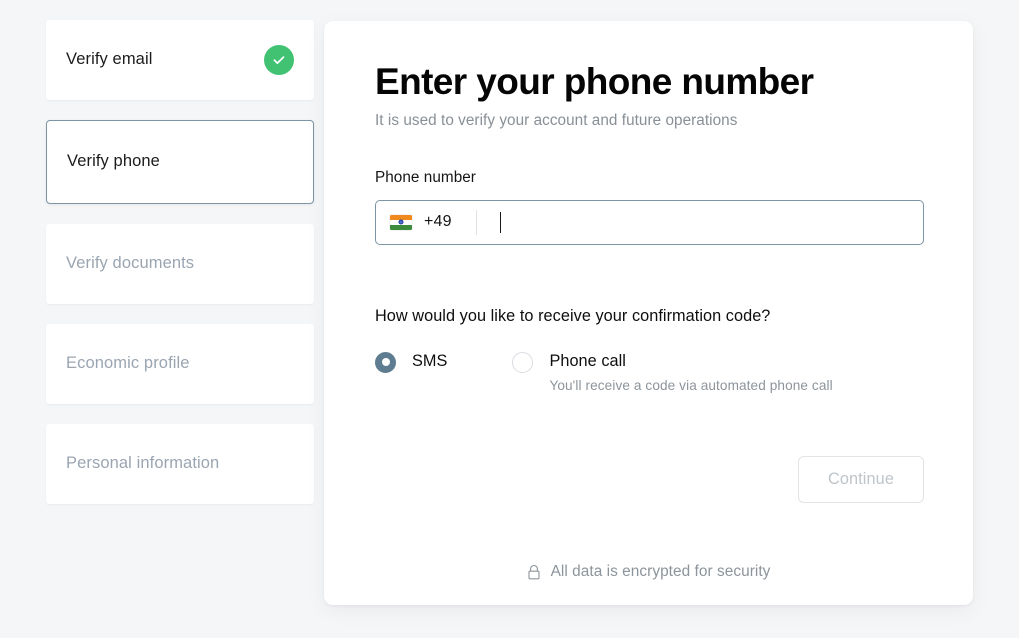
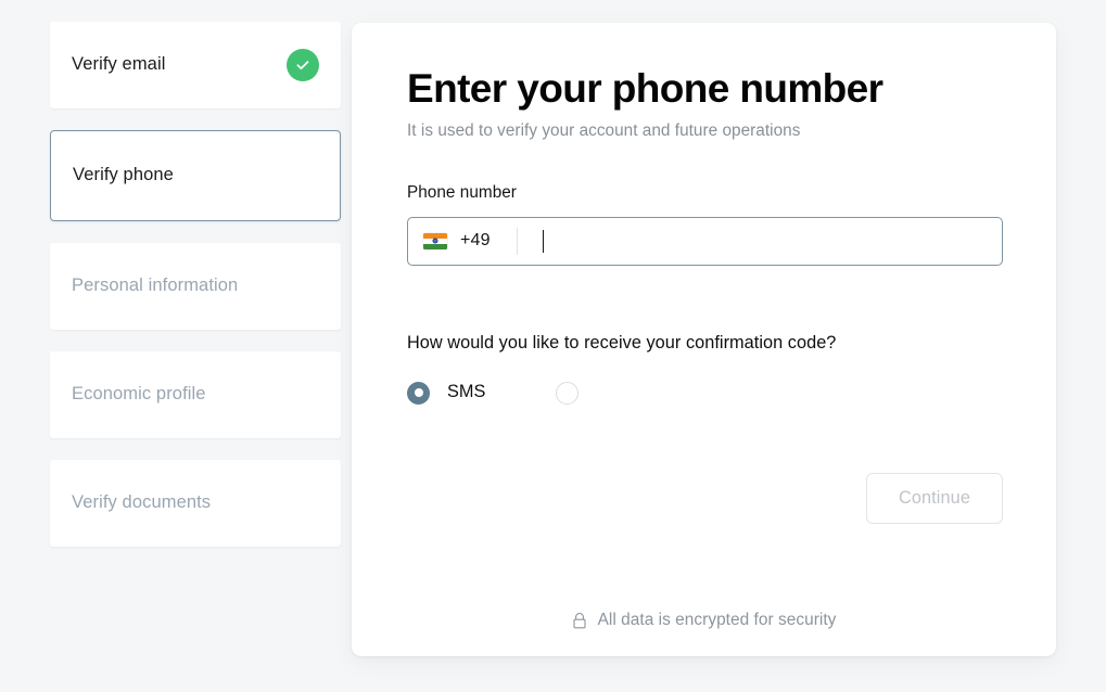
  Verify email
  Verify phone
- Verify documents
+ Personal information
  Economic profile
- Personal information
+ Verify documents
  Enter your phone number
  It is used to verify your account and future operations
  Phone number
  +49
  How would you like to receive your confirmation code?
  SMS
- Phone call
- You'll receive a code via automated phone call
  Continue
  All data is encrypted for security
